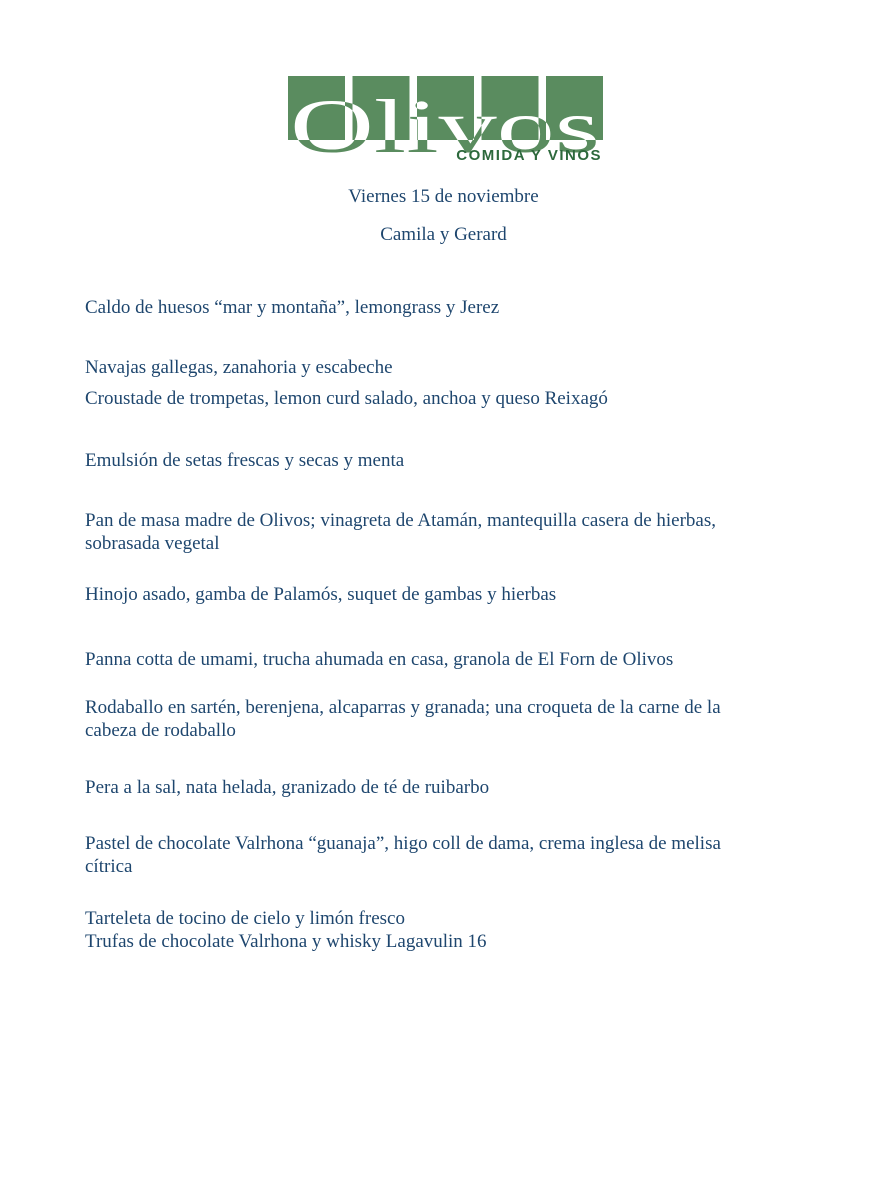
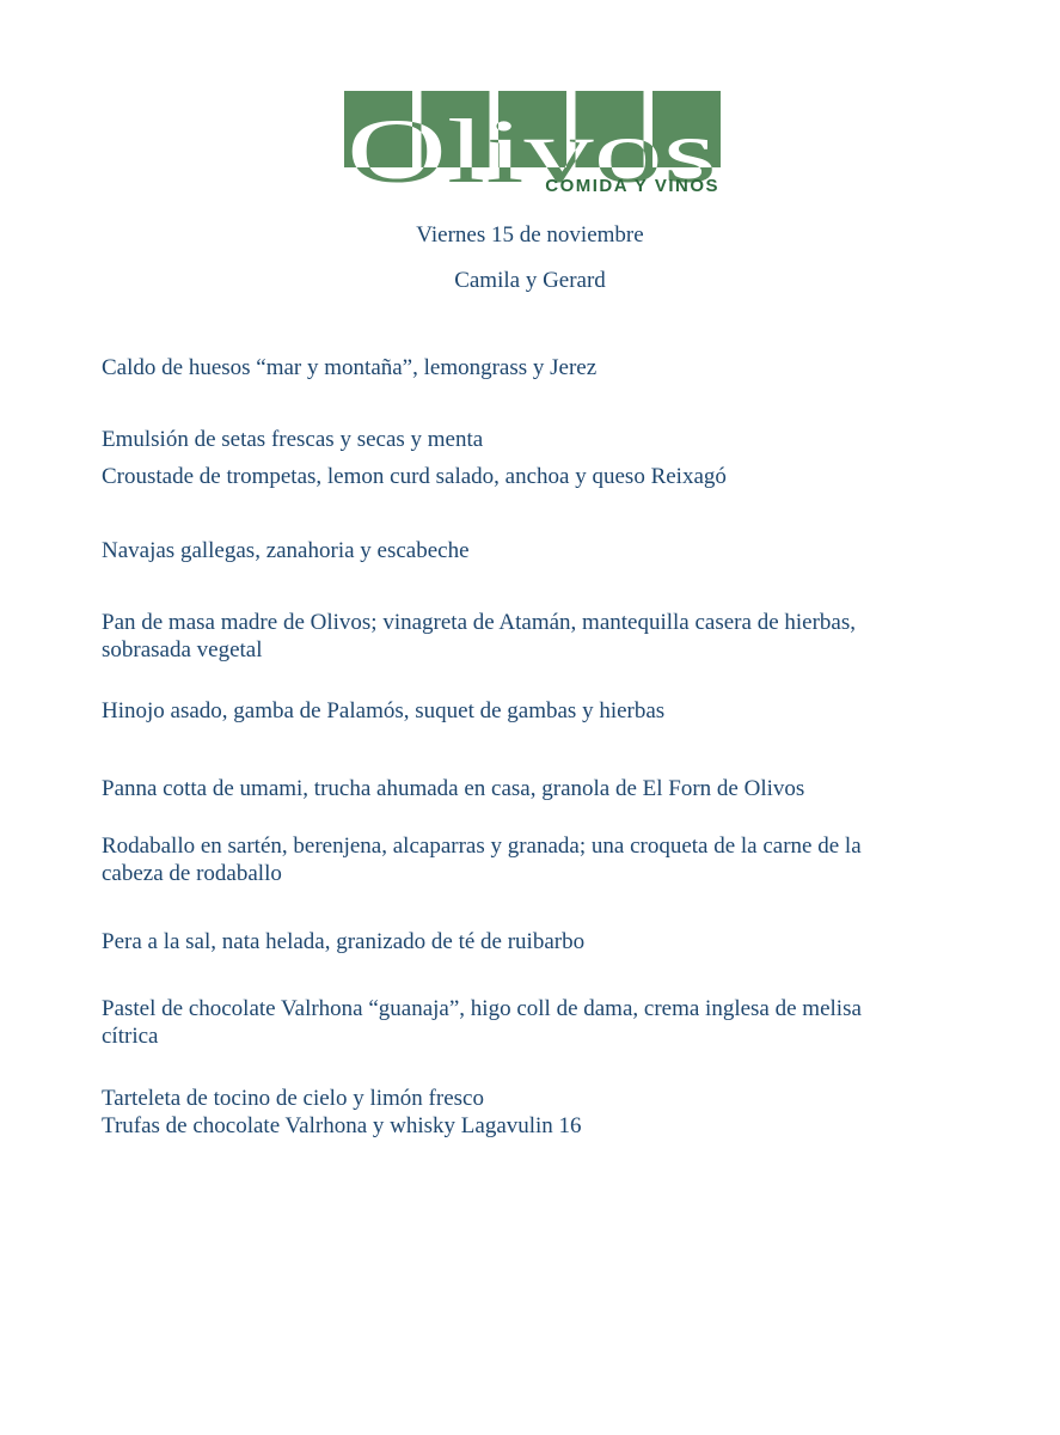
  Olivos
  COMIDA Y VINOS
  Viernes 15 de noviembre
  Camila y Gerard
  Caldo de huesos “mar y montaña”, lemongrass y Jerez
- Navajas gallegas, zanahoria y escabeche
+ Emulsión de setas frescas y secas y menta
  Croustade de trompetas, lemon curd salado, anchoa y queso Reixagó
- Emulsión de setas frescas y secas y menta
+ Navajas gallegas, zanahoria y escabeche
  Pan de masa madre de Olivos; vinagreta de Atamán, mantequilla casera de hierbas, sobrasada vegetal
  Hinojo asado, gamba de Palamós, suquet de gambas y hierbas
  Panna cotta de umami, trucha ahumada en casa, granola de El Forn de Olivos
  Rodaballo en sartén, berenjena, alcaparras y granada; una croqueta de la carne de la cabeza de rodaballo
  Pera a la sal, nata helada, granizado de té de ruibarbo
  Pastel de chocolate Valrhona “guanaja”, higo coll de dama, crema inglesa de melisa cítrica
  Tarteleta de tocino de cielo y limón fresco
  Trufas de chocolate Valrhona y whisky Lagavulin 16
